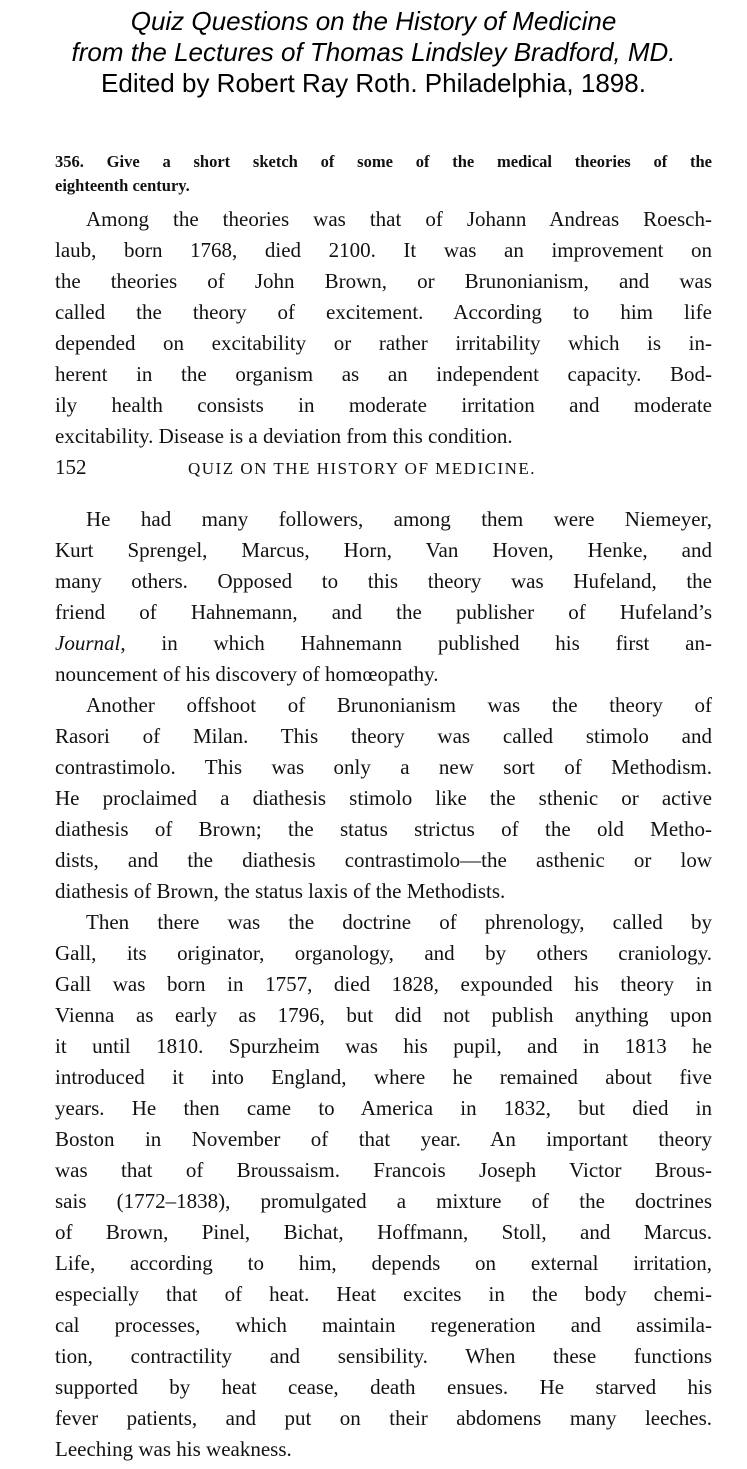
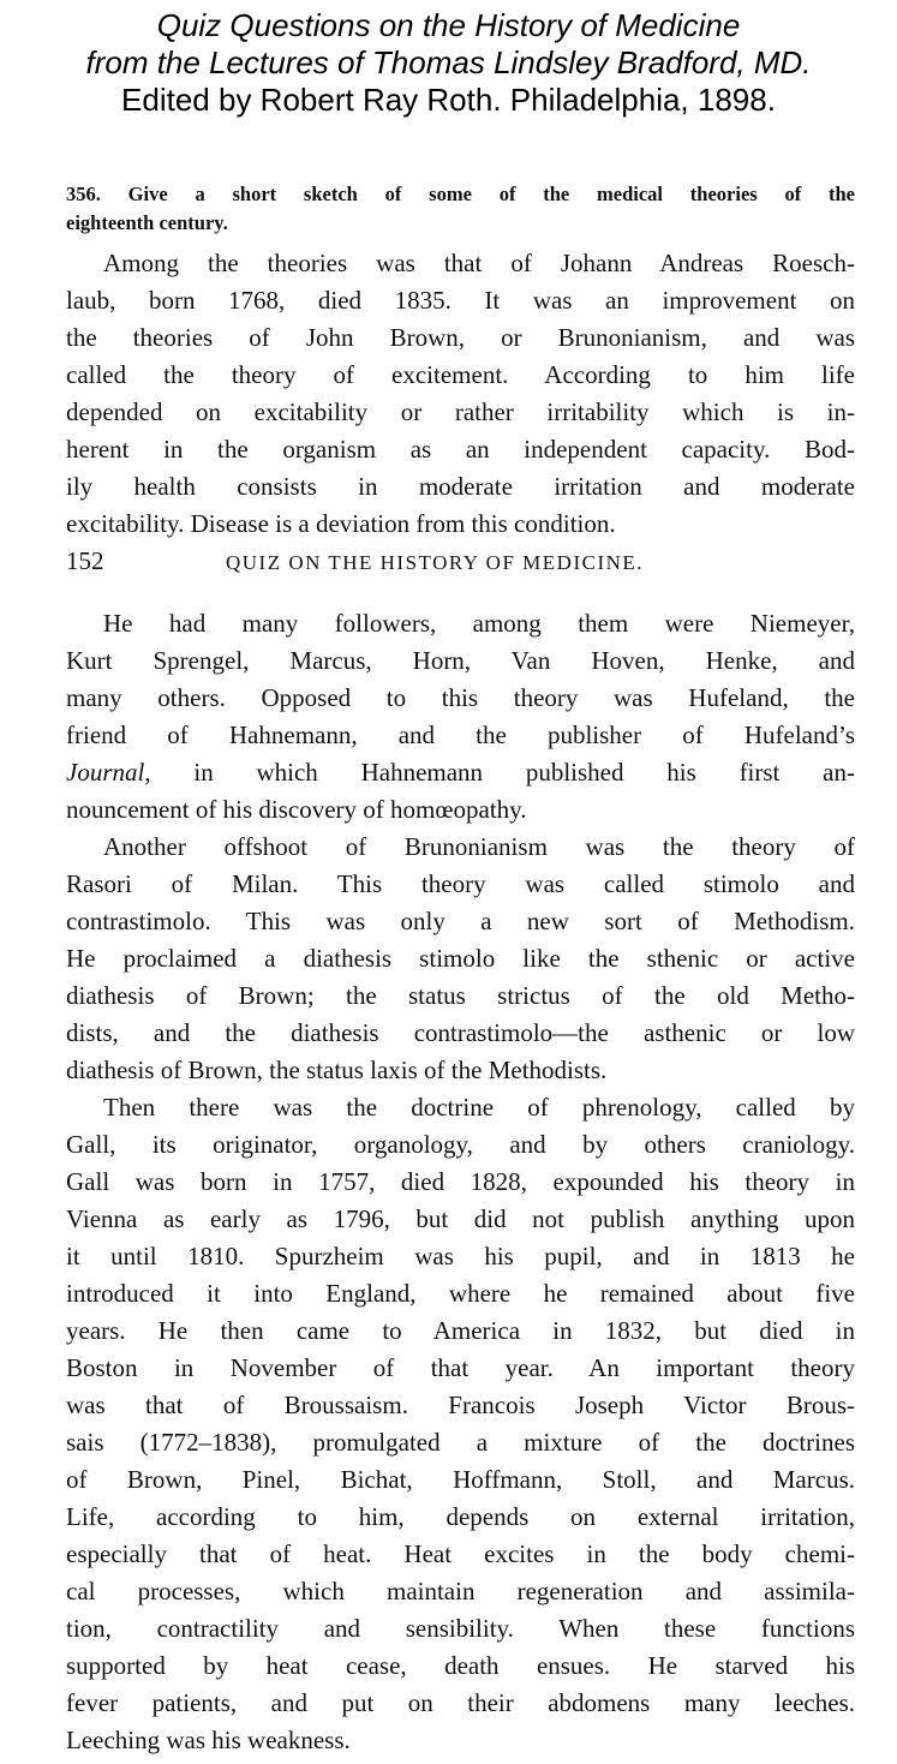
  Quiz Questions on the History of Medicine
  from the Lectures of Thomas Lindsley Bradford, MD.
  Edited by Robert Ray Roth. Philadelphia, 1898.
  356. Give a short sketch of some of the medical theories of the
  eighteenth century.
  Among the theories was that of Johann Andreas Roesch-
- laub, born 1768, died 2100. It was an improvement on
+ laub, born 1768, died 1835. It was an improvement on
  the theories of John Brown, or Brunonianism, and was
  called the theory of excitement. According to him life
  depended on excitability or rather irritability which is in-
  herent in the organism as an independent capacity. Bod-
  ily health consists in moderate irritation and moderate
  excitability. Disease is a deviation from this condition.
  152
  QUIZ ON THE HISTORY OF MEDICINE.
  He had many followers, among them were Niemeyer,
  Kurt Sprengel, Marcus, Horn, Van Hoven, Henke, and
  many others. Opposed to this theory was Hufeland, the
  friend of Hahnemann, and the publisher of Hufeland’s
  Journal, in which Hahnemann published his first an-
  nouncement of his discovery of homœopathy.
  Another offshoot of Brunonianism was the theory of
  Rasori of Milan. This theory was called stimolo and
  contrastimolo. This was only a new sort of Methodism.
  He proclaimed a diathesis stimolo like the sthenic or active
  diathesis of Brown; the status strictus of the old Metho-
  dists, and the diathesis contrastimolo—the asthenic or low
  diathesis of Brown, the status laxis of the Methodists.
  Then there was the doctrine of phrenology, called by
  Gall, its originator, organology, and by others craniology.
  Gall was born in 1757, died 1828, expounded his theory in
  Vienna as early as 1796, but did not publish anything upon
  it until 1810. Spurzheim was his pupil, and in 1813 he
  introduced it into England, where he remained about five
  years. He then came to America in 1832, but died in
  Boston in November of that year. An important theory
  was that of Broussaism. Francois Joseph Victor Brous-
  sais (1772–1838), promulgated a mixture of the doctrines
  of Brown, Pinel, Bichat, Hoffmann, Stoll, and Marcus.
  Life, according to him, depends on external irritation,
  especially that of heat. Heat excites in the body chemi-
  cal processes, which maintain regeneration and assimila-
  tion, contractility and sensibility. When these functions
  supported by heat cease, death ensues. He starved his
  fever patients, and put on their abdomens many leeches.
  Leeching was his weakness.
